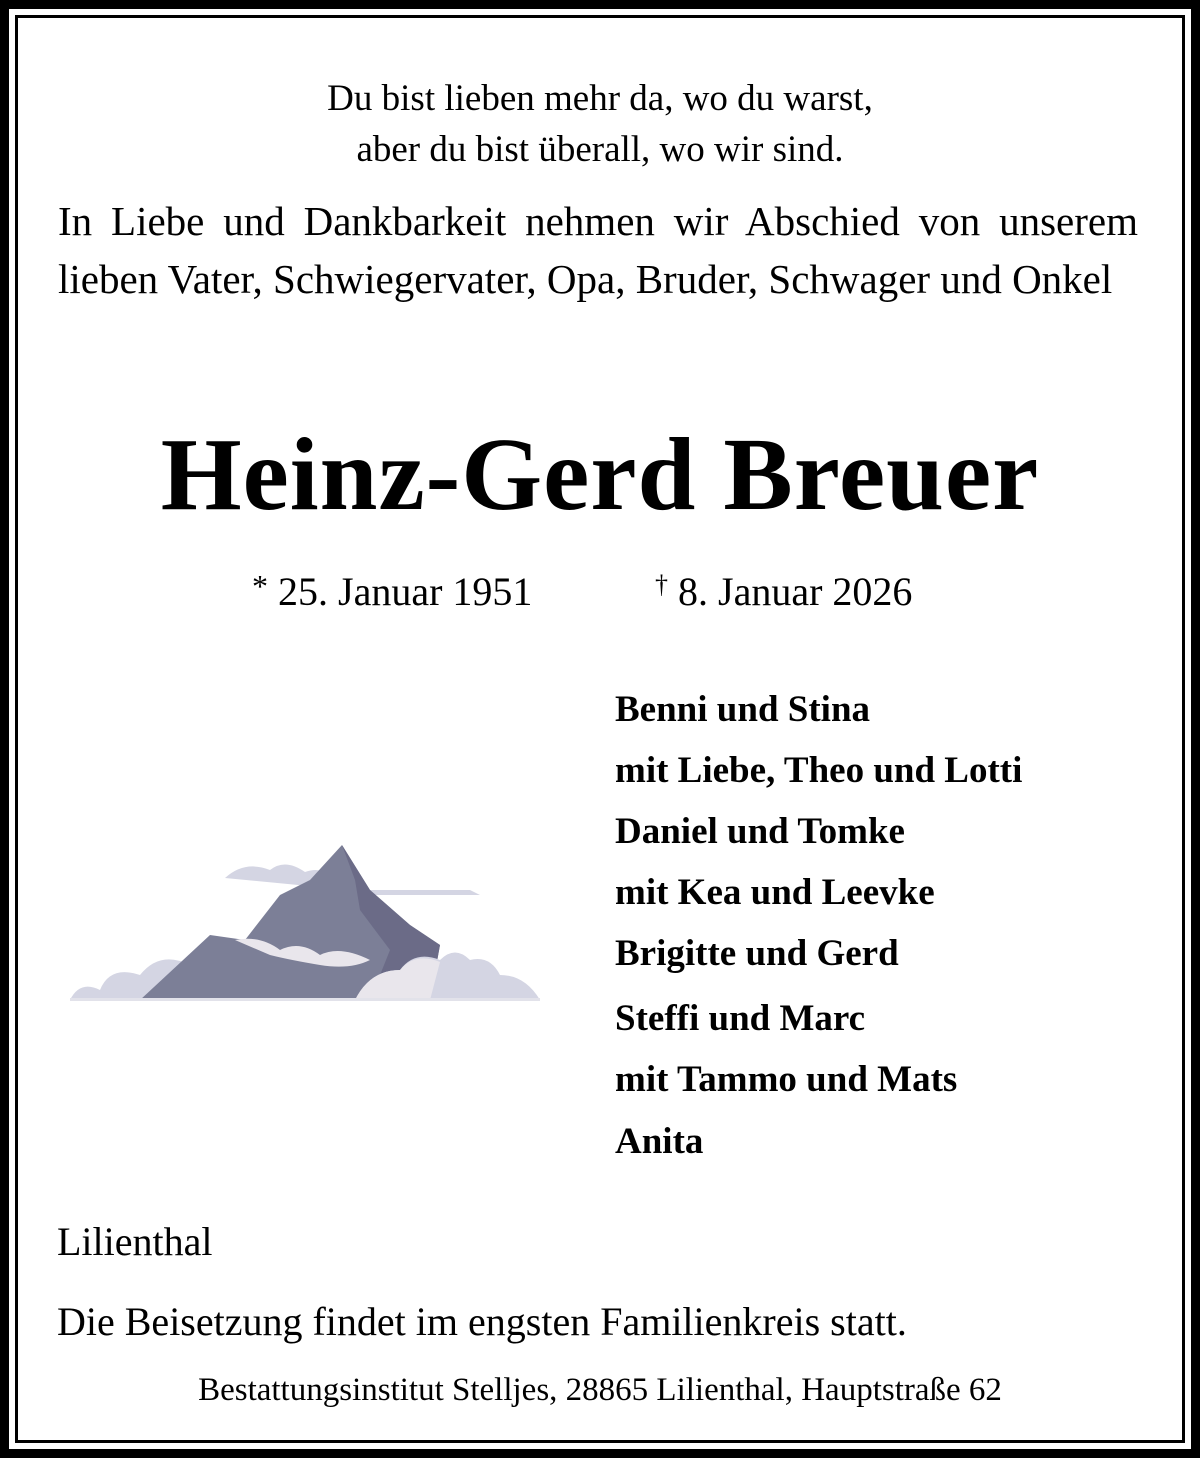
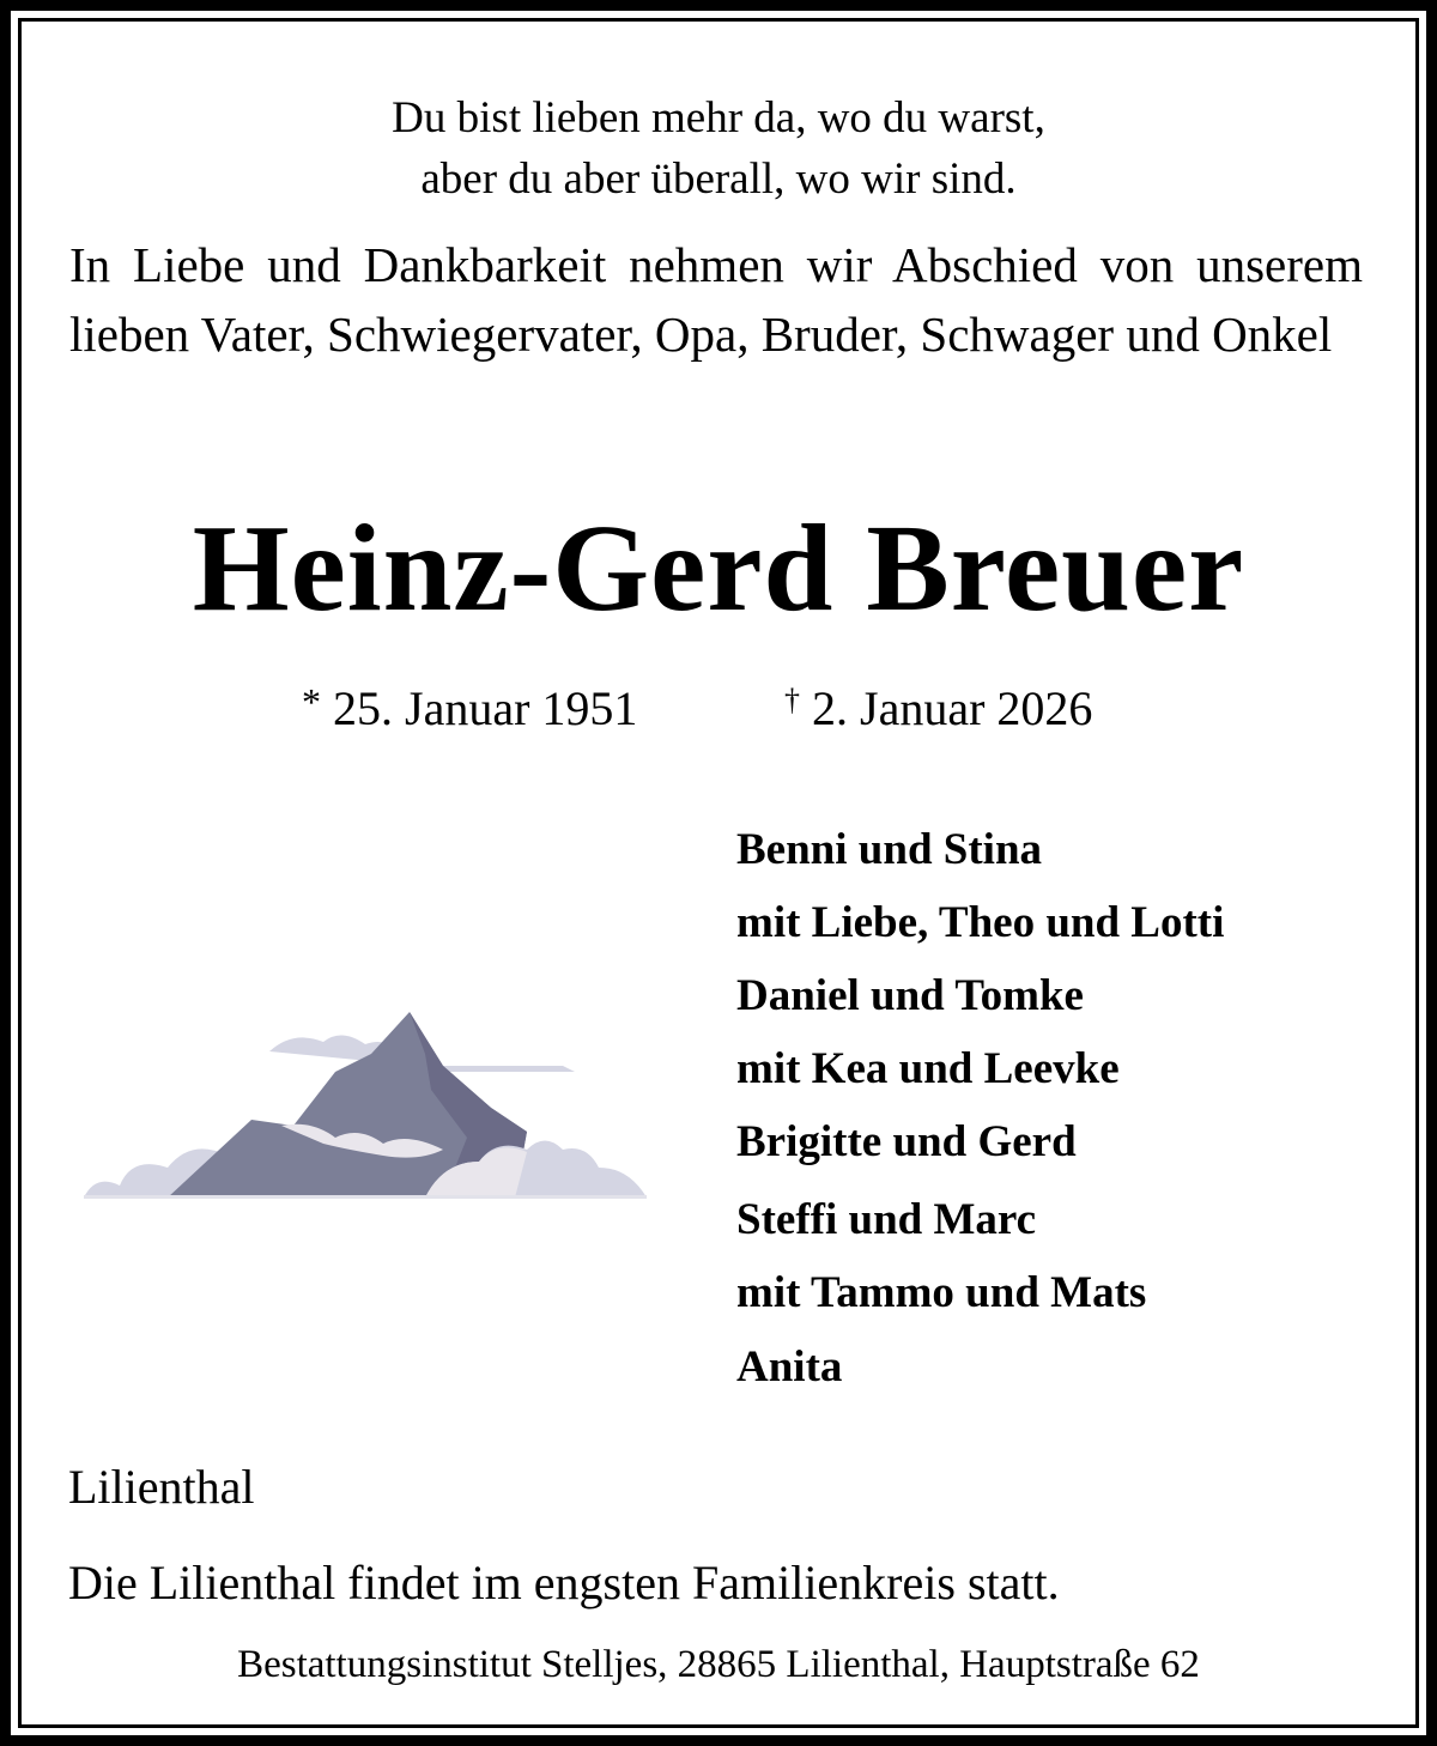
  Du bist lieben mehr da, wo du warst,
- aber du bist überall, wo wir sind.
+ aber du aber überall, wo wir sind.
  In Liebe und Dankbarkeit nehmen wir Abschied von unserem lieben Vater, Schwiegervater, Opa, Bruder, Schwager und Onkel
  Heinz-Gerd Breuer
  * 25. Januar 1951
- † 8. Januar 2026
+ † 2. Januar 2026
  Benni und Stina
  mit Liebe, Theo und Lotti
  Daniel und Tomke
  mit Kea und Leevke
  Brigitte und Gerd
  Steffi und Marc
  mit Tammo und Mats
  Anita
  Lilienthal
- Die Beisetzung findet im engsten Familienkreis statt.
+ Die Lilienthal findet im engsten Familienkreis statt.
  Bestattungsinstitut Stelljes, 28865 Lilienthal, Hauptstraße 62
